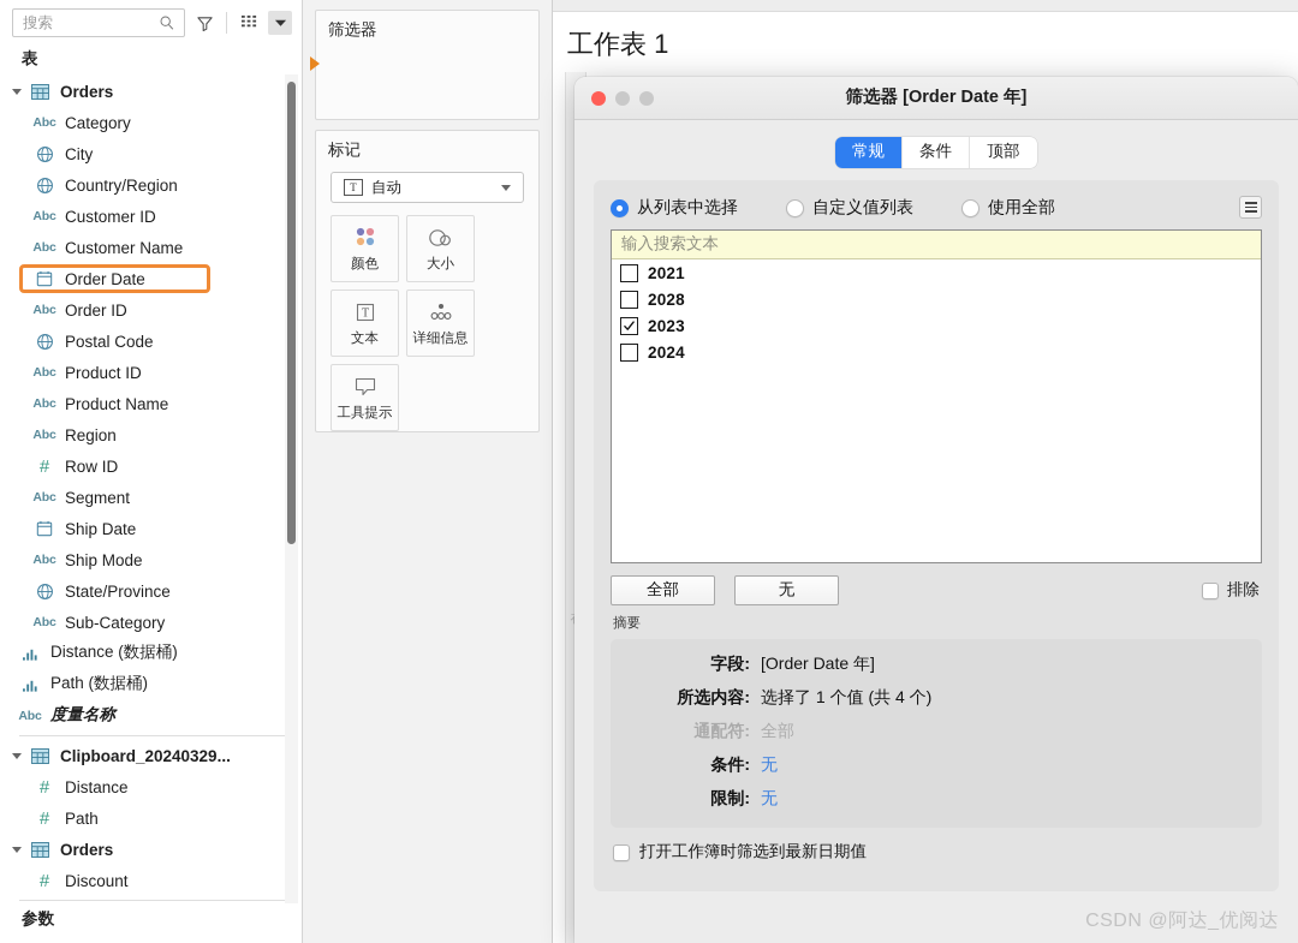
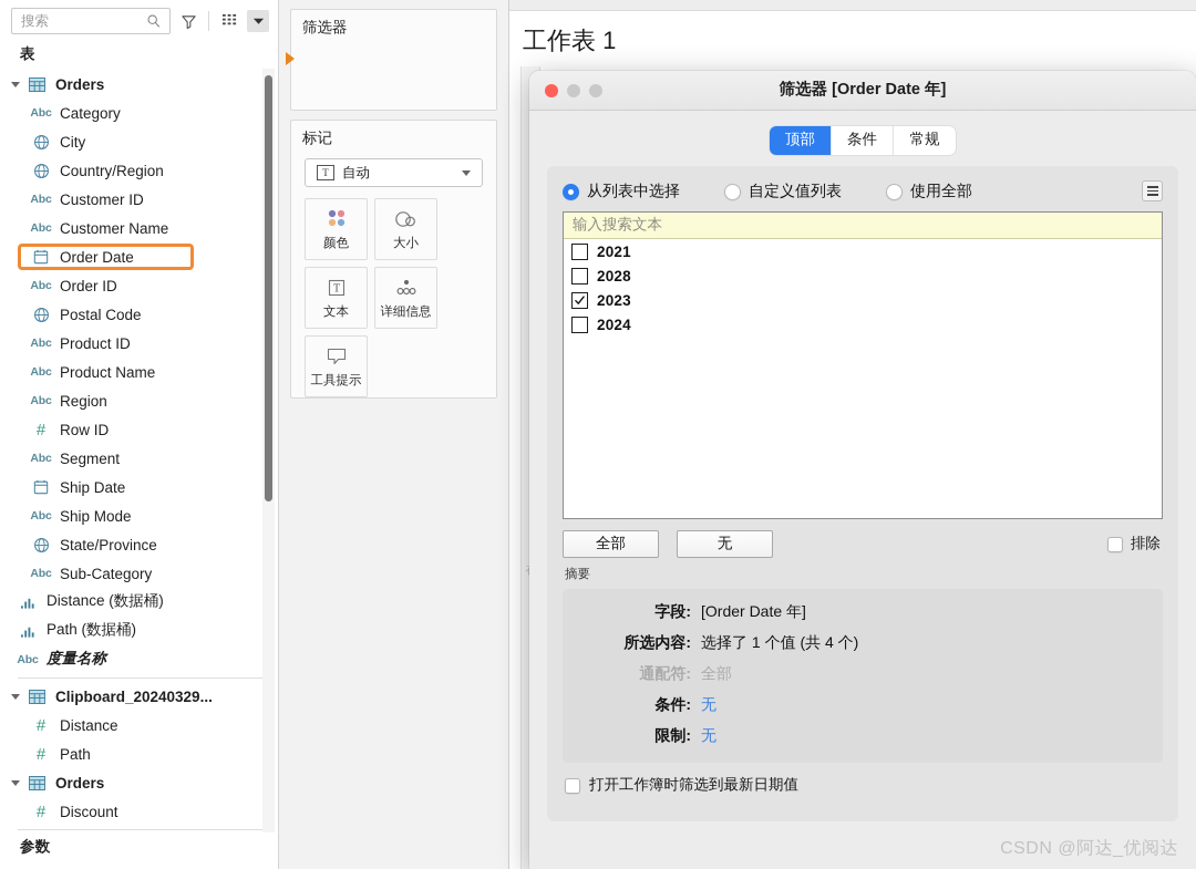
  搜索
  表
  Orders
  Abc
  Category
  City
  Country/Region
  Abc
  Customer ID
  Abc
  Customer Name
  Order Date
  Abc
  Order ID
  Postal Code
  Abc
  Product ID
  Abc
  Product Name
  Abc
  Region
  #
  Row ID
  Abc
  Segment
  Ship Date
  Abc
  Ship Mode
  State/Province
  Abc
  Sub-Category
  Distance (数据桶)
  Path (数据桶)
  Abc
  度量名称
  Clipboard_20240329...
  #
  Distance
  #
  Path
  Orders
  #
  Discount
  参数
  筛选器
  标记
  T
  自动
  颜色
  大小
  T
  文本
  详细信息
  工具提示
  工作表 1
  筛选器 [Order Date 年]
- 常规
+ 顶部
  条件
- 顶部
+ 常规
  从列表中选择
  自定义值列表
  使用全部
  输入搜索文本
  2021
  2028
  2023
  2024
  全部
  无
  排除
  摘要
  字段:
  [Order Date 年]
  所选内容:
  选择了 1 个值 (共 4 个)
  通配符:
  全部
  条件:
  无
  限制:
  无
  打开工作簿时筛选到最新日期值
  CSDN @阿达_优阅达
